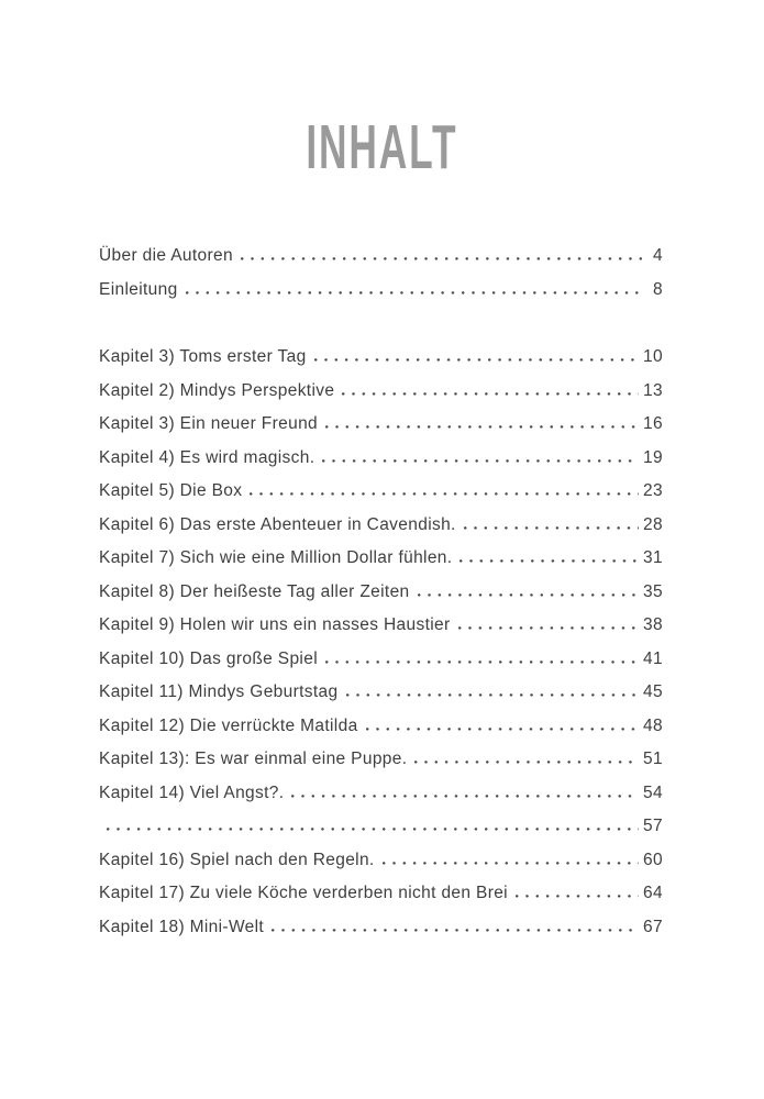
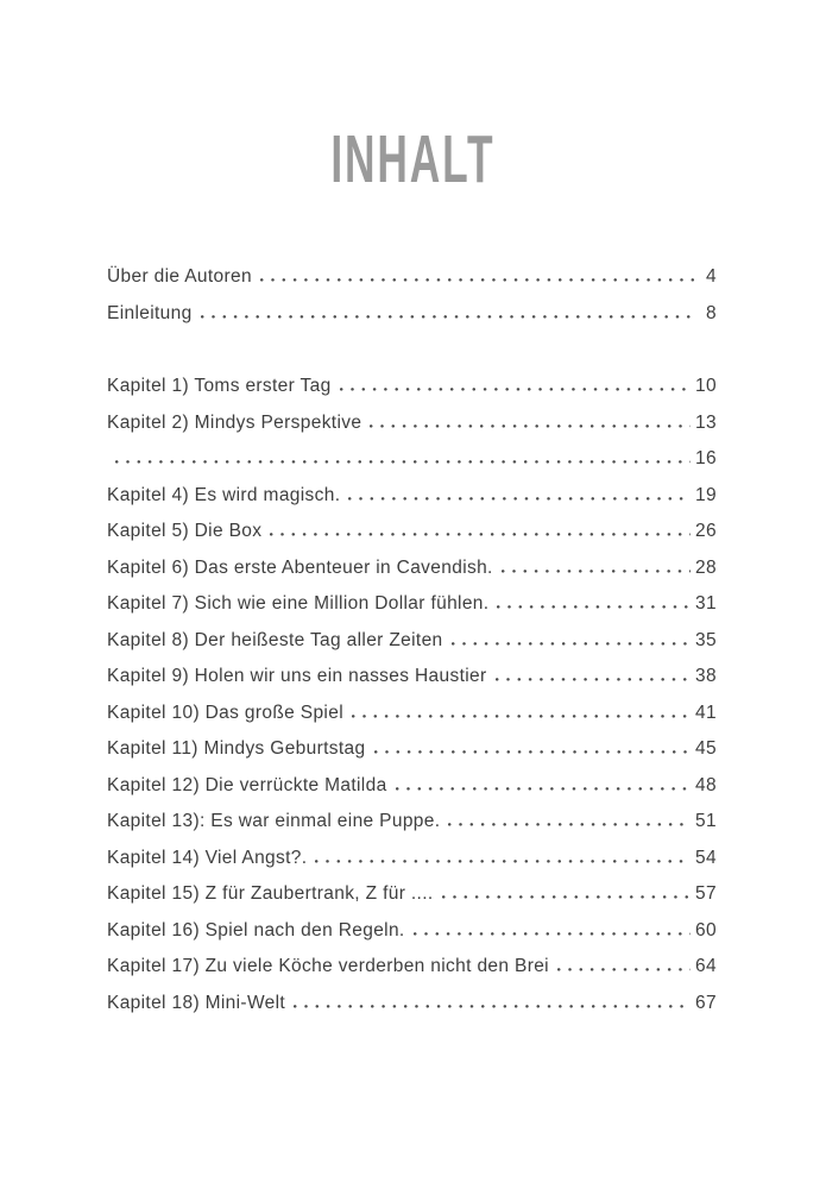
  INHALT
  Über die Autoren
  4
  Einleitung
  8
- Kapitel 3) Toms erster Tag
+ Kapitel 1) Toms erster Tag
  10
  Kapitel 2) Mindys Perspektive
  13
- Kapitel 3) Ein neuer Freund
  16
  Kapitel 4) Es wird magisch.
  19
  Kapitel 5) Die Box
- 23
+ 26
  Kapitel 6) Das erste Abenteuer in Cavendish.
  28
  Kapitel 7) Sich wie eine Million Dollar fühlen.
  31
  Kapitel 8) Der heißeste Tag aller Zeiten
  35
  Kapitel 9) Holen wir uns ein nasses Haustier
  38
  Kapitel 10) Das große Spiel
  41
  Kapitel 11) Mindys Geburtstag
  45
  Kapitel 12) Die verrückte Matilda
  48
  Kapitel 13): Es war einmal eine Puppe.
  51
  Kapitel 14) Viel Angst?.
  54
+ Kapitel 15) Z für Zaubertrank, Z für ....
  57
  Kapitel 16) Spiel nach den Regeln.
  60
  Kapitel 17) Zu viele Köche verderben nicht den Brei
  64
  Kapitel 18) Mini-Welt
  67
